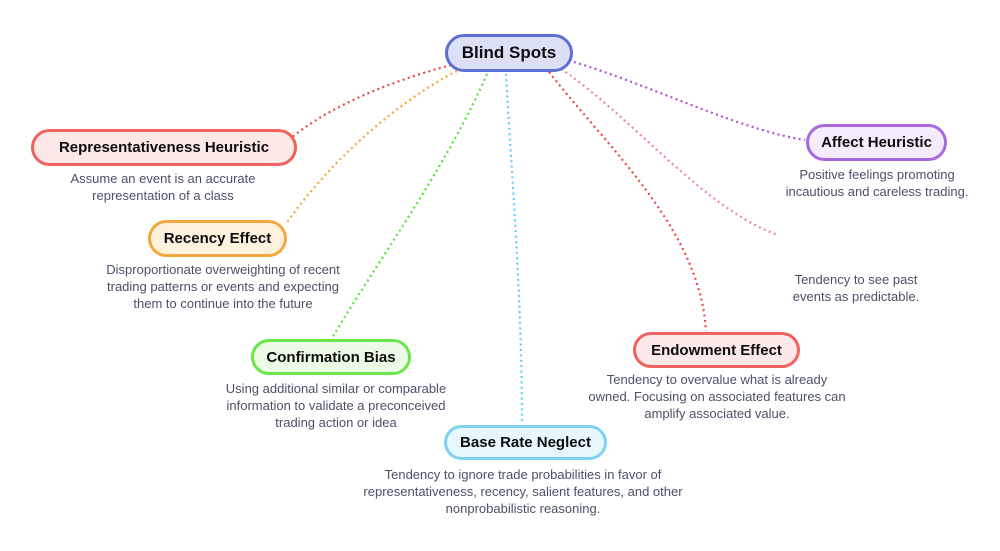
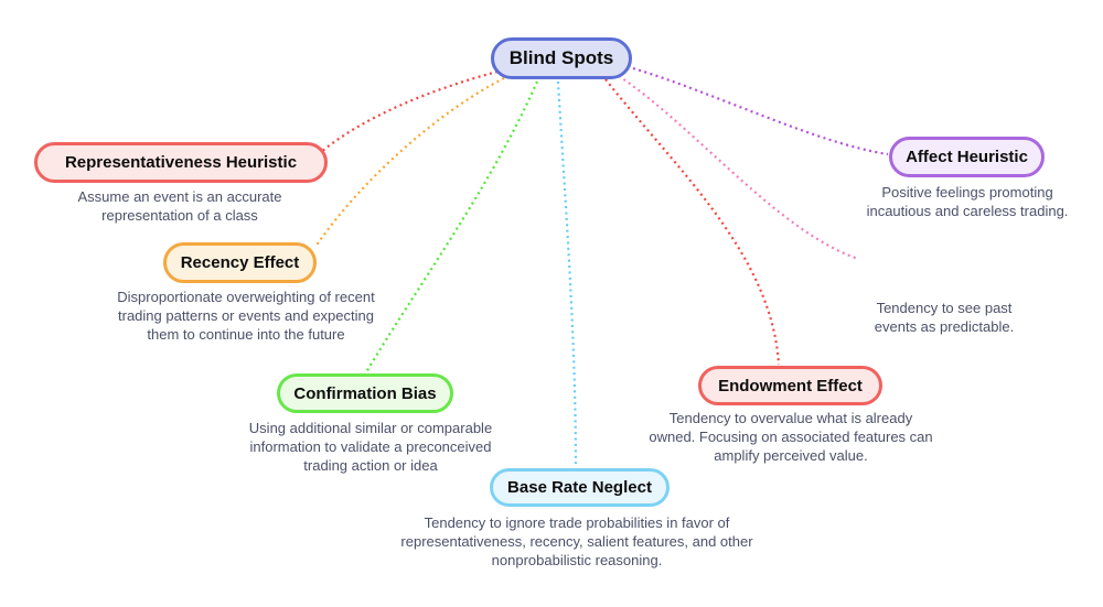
  Blind Spots
  Representativeness Heuristic
  Assume an event is an accurate representation of a class
  Recency Effect
  Disproportionate overweighting of recent trading patterns or events and expecting them to continue into the future
  Confirmation Bias
  Using additional similar or comparable information to validate a preconceived trading action or idea
  Base Rate Neglect
  Tendency to ignore trade probabilities in favor of representativeness, recency, salient features, and other nonprobabilistic reasoning.
  Endowment Effect
- Tendency to overvalue what is already owned. Focusing on associated features can amplify associated value.
+ Tendency to overvalue what is already owned. Focusing on associated features can amplify perceived value.
  Tendency to see past events as predictable.
  Affect Heuristic
  Positive feelings promoting incautious and careless trading.
